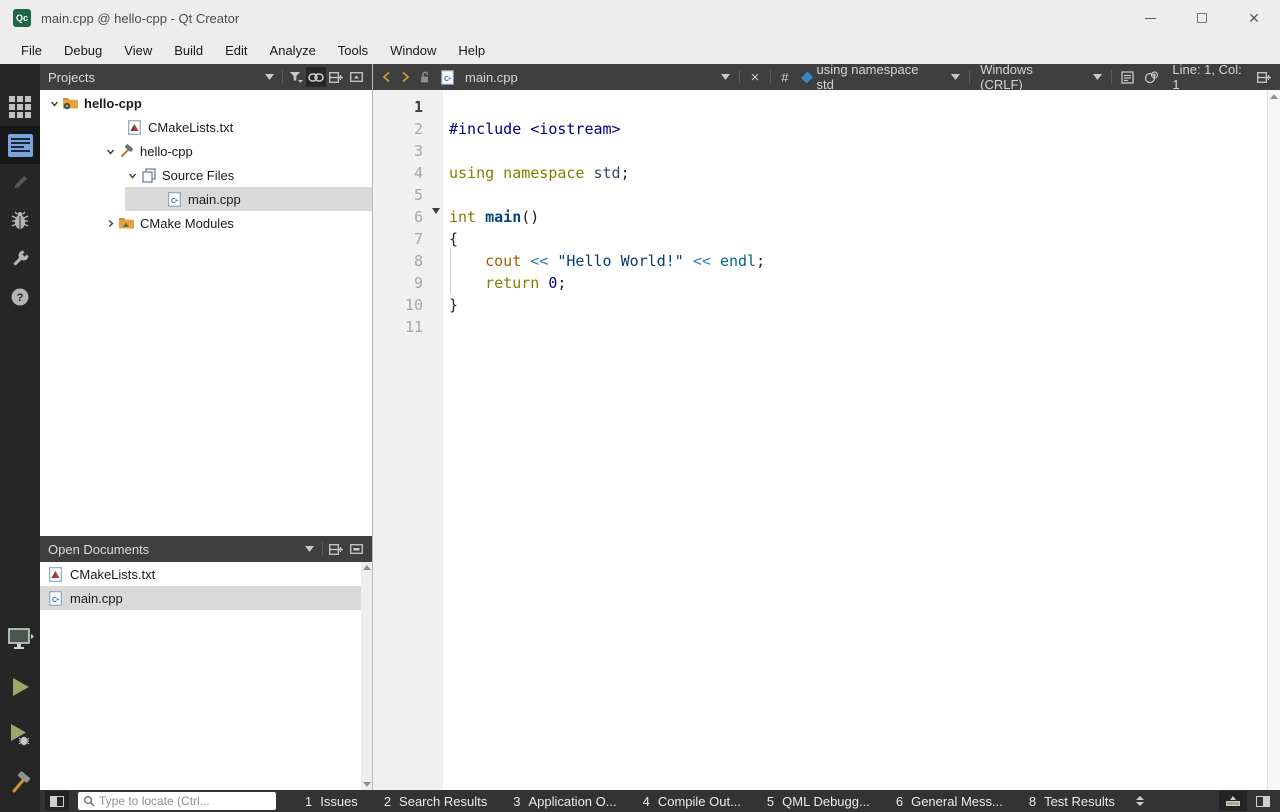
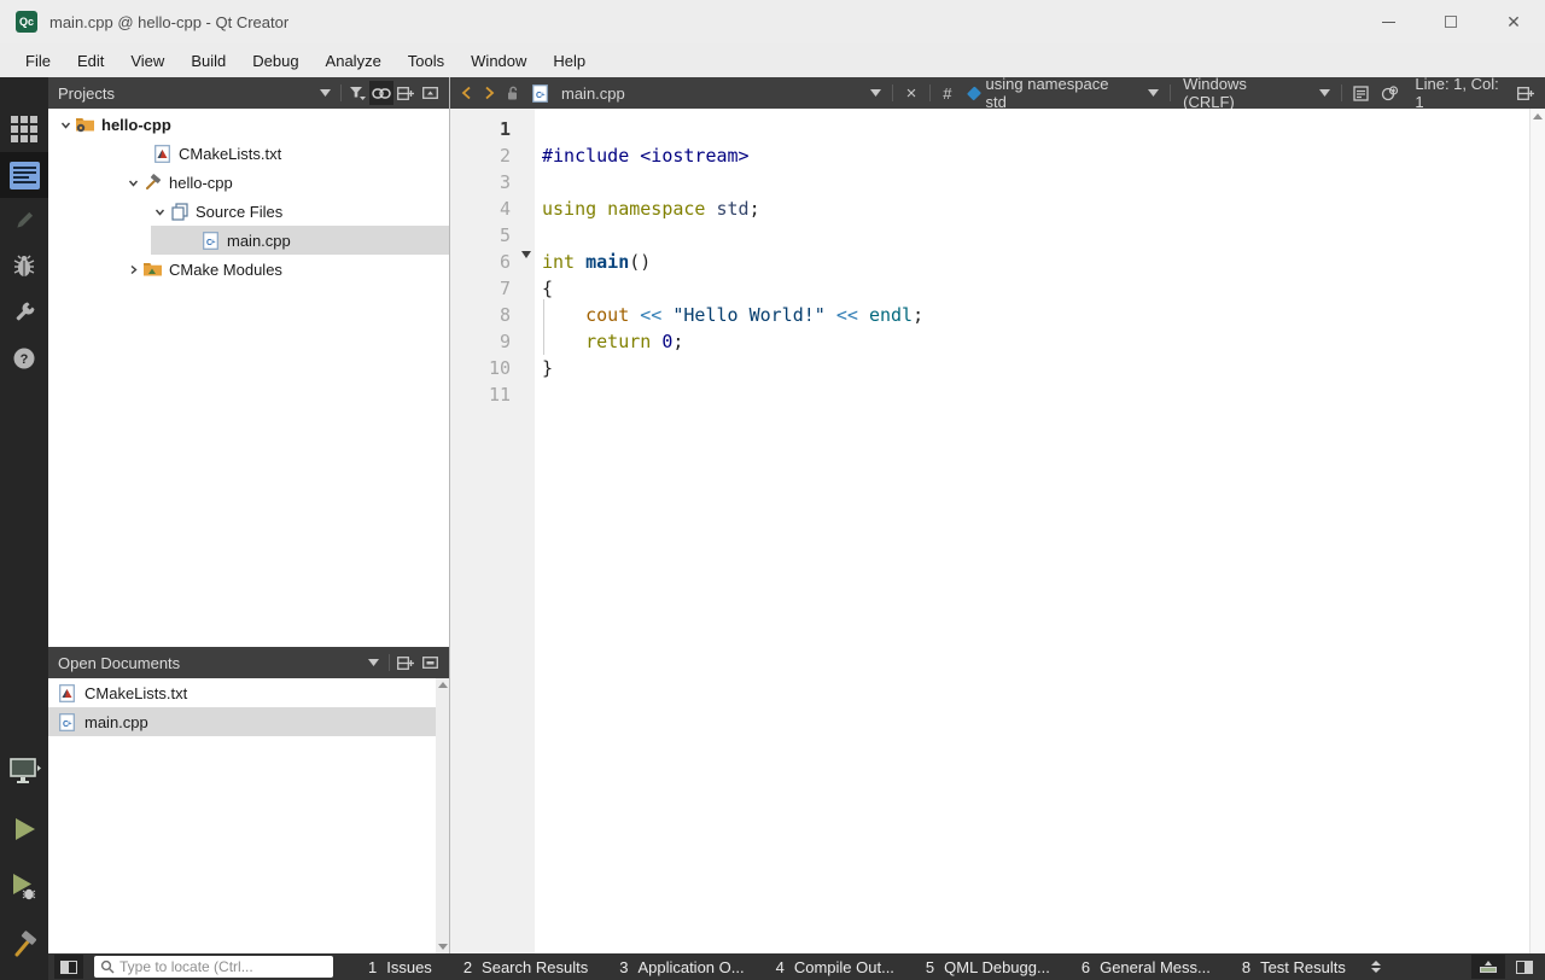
  Qc
  main.cpp @ hello-cpp - Qt Creator
  ✕
  File
- Debug
+ Edit
  View
  Build
- Edit
+ Debug
  Analyze
  Tools
  Window
  Help
  ?
  Projects
  hello-cpp
  CMakeLists.txt
  hello-cpp
  Source Files
  main.cpp
  CMake Modules
  Open Documents
  CMakeLists.txt
  main.cpp
  main.cpp
  ×
  #
  using namespace std
  Windows (CRLF)
  Line: 1, Col: 1
  1
  2
  3
  4
  5
  6
  7
  8
  9
  10
  11
  #include <iostream>
  using namespace std;
  int main()
  {
  cout << "Hello World!" << endl;
  return 0;
  }
  Type to locate (Ctrl...
  1
  Issues
  2
  Search Results
  3
  Application O...
  4
  Compile Out...
  5
  QML Debugg...
  6
  General Mess...
  8
  Test Results
